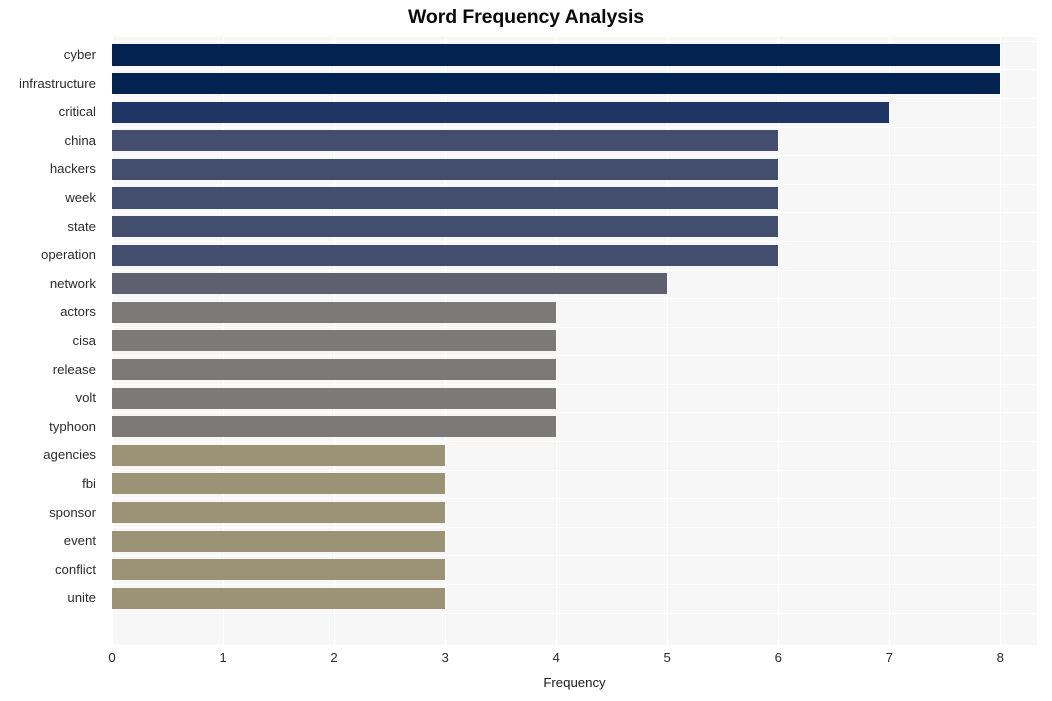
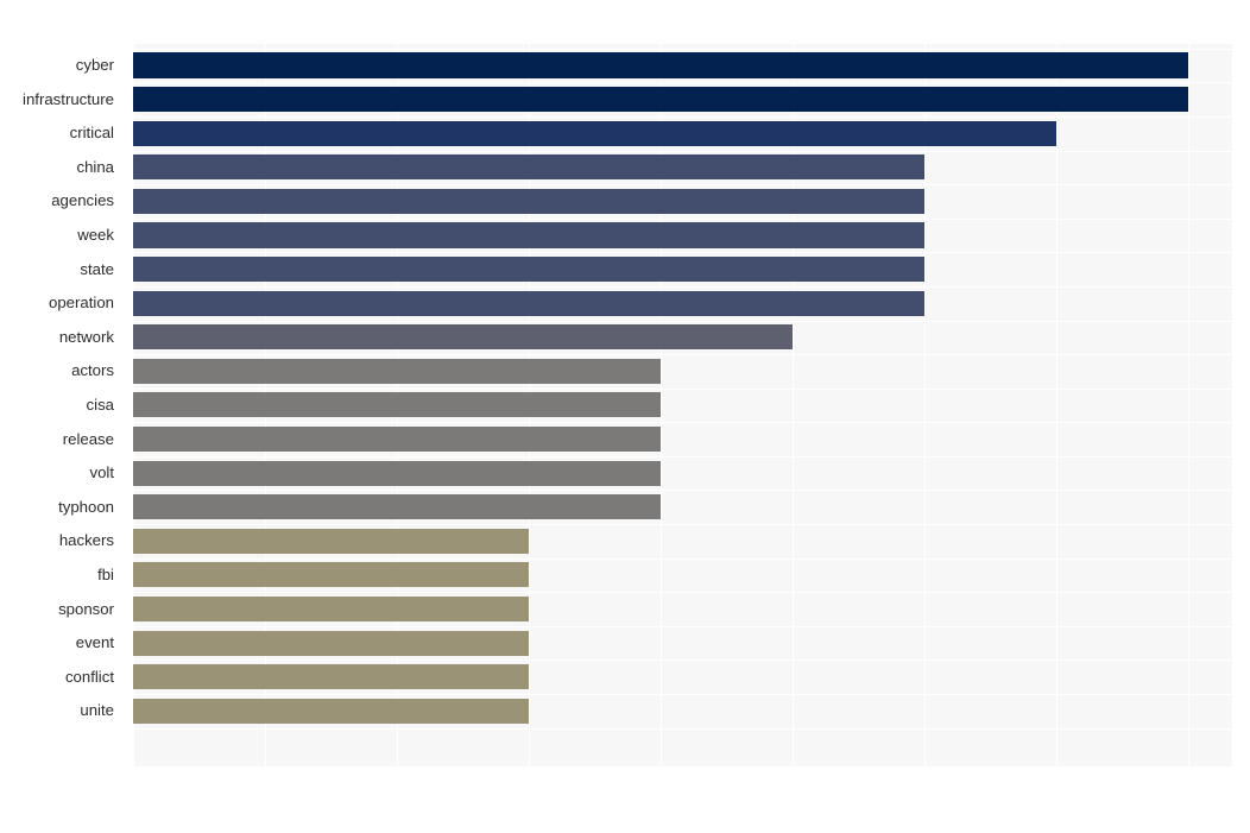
- Word Frequency Analysis
  cyber
  infrastructure
  critical
  china
- hackers
+ agencies
  week
  state
  operation
  network
  actors
  cisa
  release
  volt
  typhoon
- agencies
+ hackers
  fbi
  sponsor
  event
  conflict
  unite
- 0
- 1
- 2
- 3
- 4
- 5
- 6
- 7
- 8
- Frequency
